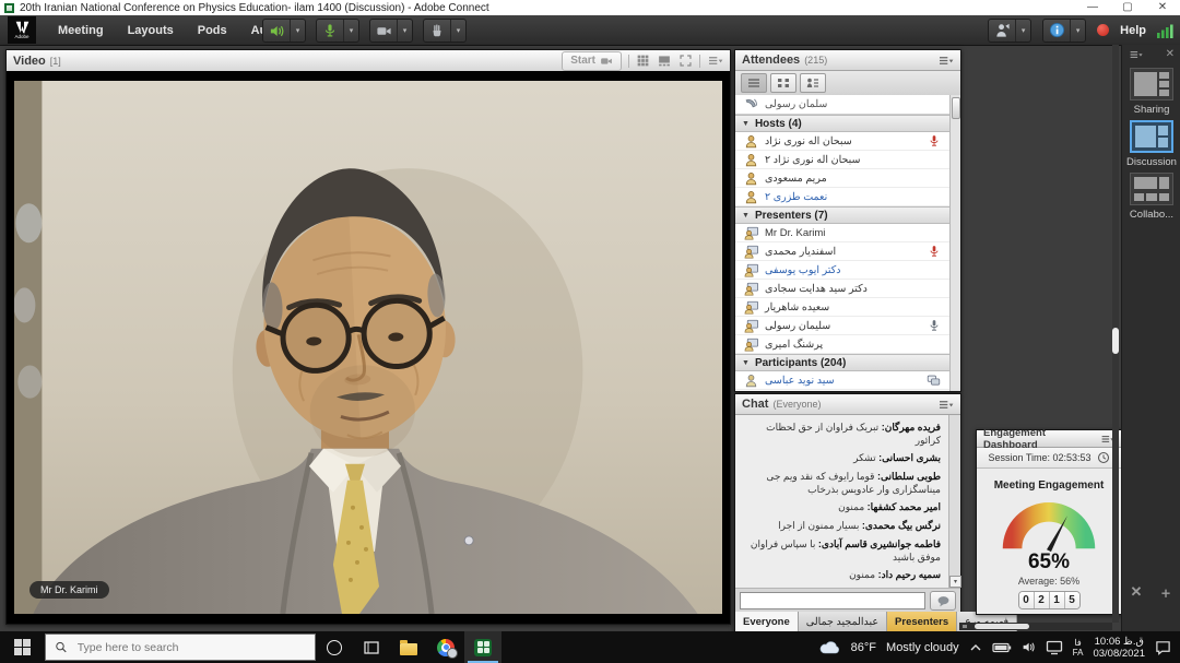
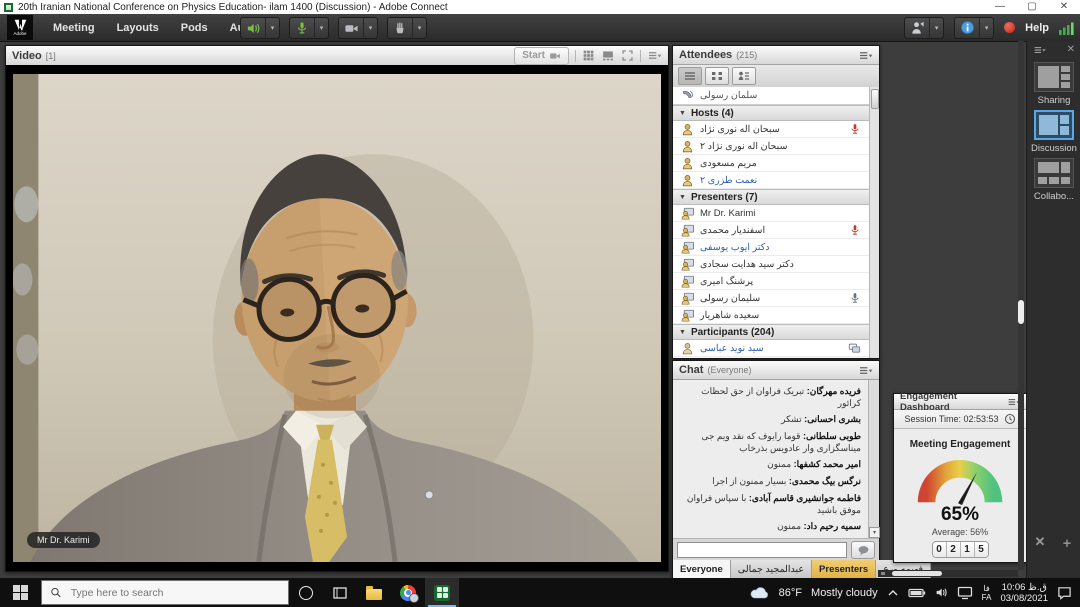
  20th Iranian National Conference on Physics Education- ilam 1400 (Discussion) - Adobe Connect
  —
  ▢
  ✕
  Meeting
  Layouts
  Pods
  Help
  Video
  [1]
  Start
  Mr Dr. Karimi
  Attendees
  (215)
  سلمان رسولی
  Hosts (4)
  سبحان اله نوری نژاد
  سبحان اله نوری نژاد ۲
  مریم مسعودی
  نعمت طزری ۲
  Presenters (7)
  Mr Dr. Karimi
  اسفندیار محمدی
  دکتر ایوب یوسفی
  دکتر سید هدایت سجادی
- سعیده شاهریار
+ پرشنگ امیری
  سلیمان رسولی
- پرشنگ امیری
+ سعیده شاهریار
  Participants (204)
  سید نوید عباسی
  Chat
  (Everyone)
  فریده مهرگان تبریک فراوان از حق لحظات کرائور
  بشری احسانی تشکر
  طوبی سلطانی قوما رایوف که نقد ویم جی میناسگزاری وار عادویس بذرخاب
  امیر محمد کشفها ممنون
  نرگس بیگ محمدی بسیار ممنون از اجرا
  فاطمه جوانشیری قاسم آبادی با سپاس فراوان موفق باشید
  سمیه رحیم داد ممنون
  Everyone
  عبدالمجید جمالی
  Presenters
  Engagement Dashboard
  Session Time: 02:53:53
  Meeting Engagement
  65%
  Average: 56%
  0
  2
  1
  5
  ✕
  Sharing
  Discussion
  Collabo...
  ✕
  ＋
  Type here to search
  86°F
  Mostly cloudy
  فا
  FA
  10:06 ق.ظ
  03/08/2021
